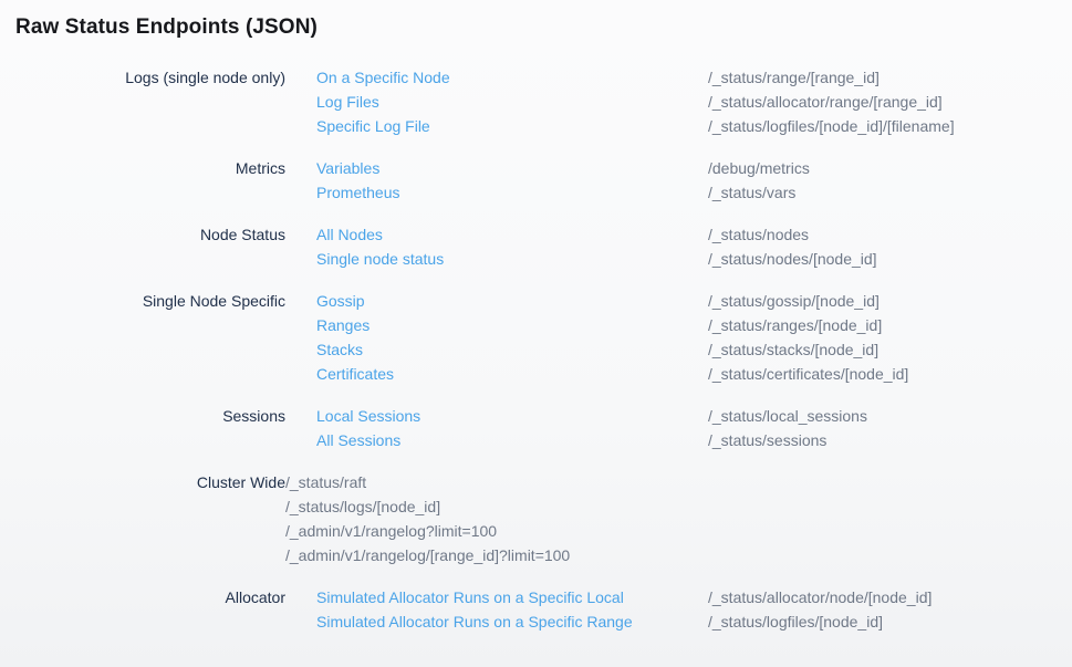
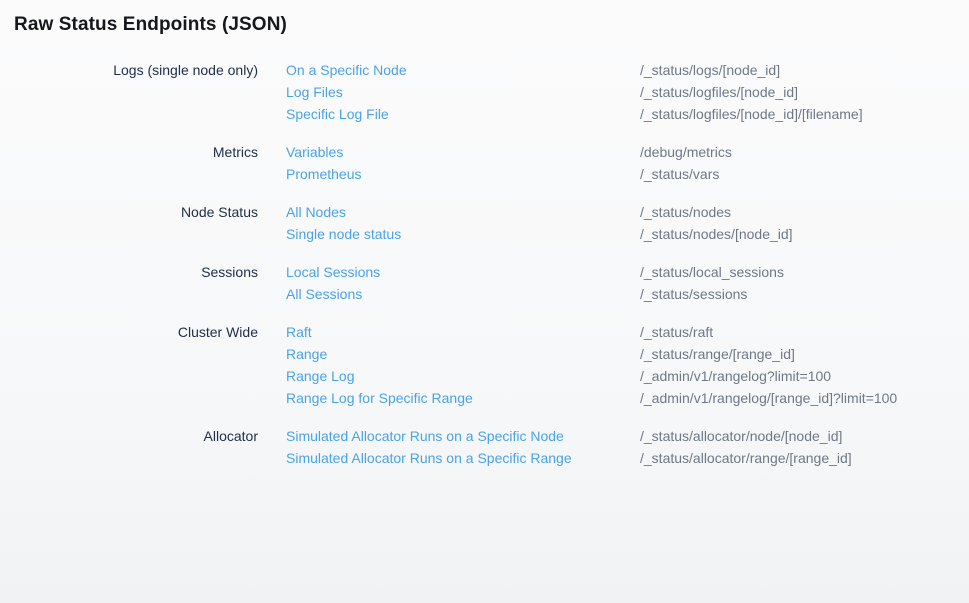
  Raw Status Endpoints (JSON)
  Logs (single node only)
  On a Specific Node
  Log Files
  Specific Log File
- /_status/range/[range_id]
+ /_status/logs/[node_id]
- /_status/allocator/range/[range_id]
+ /_status/logfiles/[node_id]
  /_status/logfiles/[node_id]/[filename]
  Metrics
  Variables
  Prometheus
  /debug/metrics
  /_status/vars
  Node Status
  All Nodes
  Single node status
  /_status/nodes
  /_status/nodes/[node_id]
- Single Node Specific
- Gossip
- Ranges
- Stacks
- Certificates
- /_status/gossip/[node_id]
- /_status/ranges/[node_id]
- /_status/stacks/[node_id]
- /_status/certificates/[node_id]
  Sessions
  Local Sessions
  All Sessions
  /_status/local_sessions
  /_status/sessions
  Cluster Wide
+ Raft
+ Range
+ Range Log
+ Range Log for Specific Range
  /_status/raft
- /_status/logs/[node_id]
+ /_status/range/[range_id]
  /_admin/v1/rangelog?limit=100
  /_admin/v1/rangelog/[range_id]?limit=100
  Allocator
- Simulated Allocator Runs on a Specific Local
+ Simulated Allocator Runs on a Specific Node
  Simulated Allocator Runs on a Specific Range
  /_status/allocator/node/[node_id]
- /_status/logfiles/[node_id]
+ /_status/allocator/range/[range_id]
